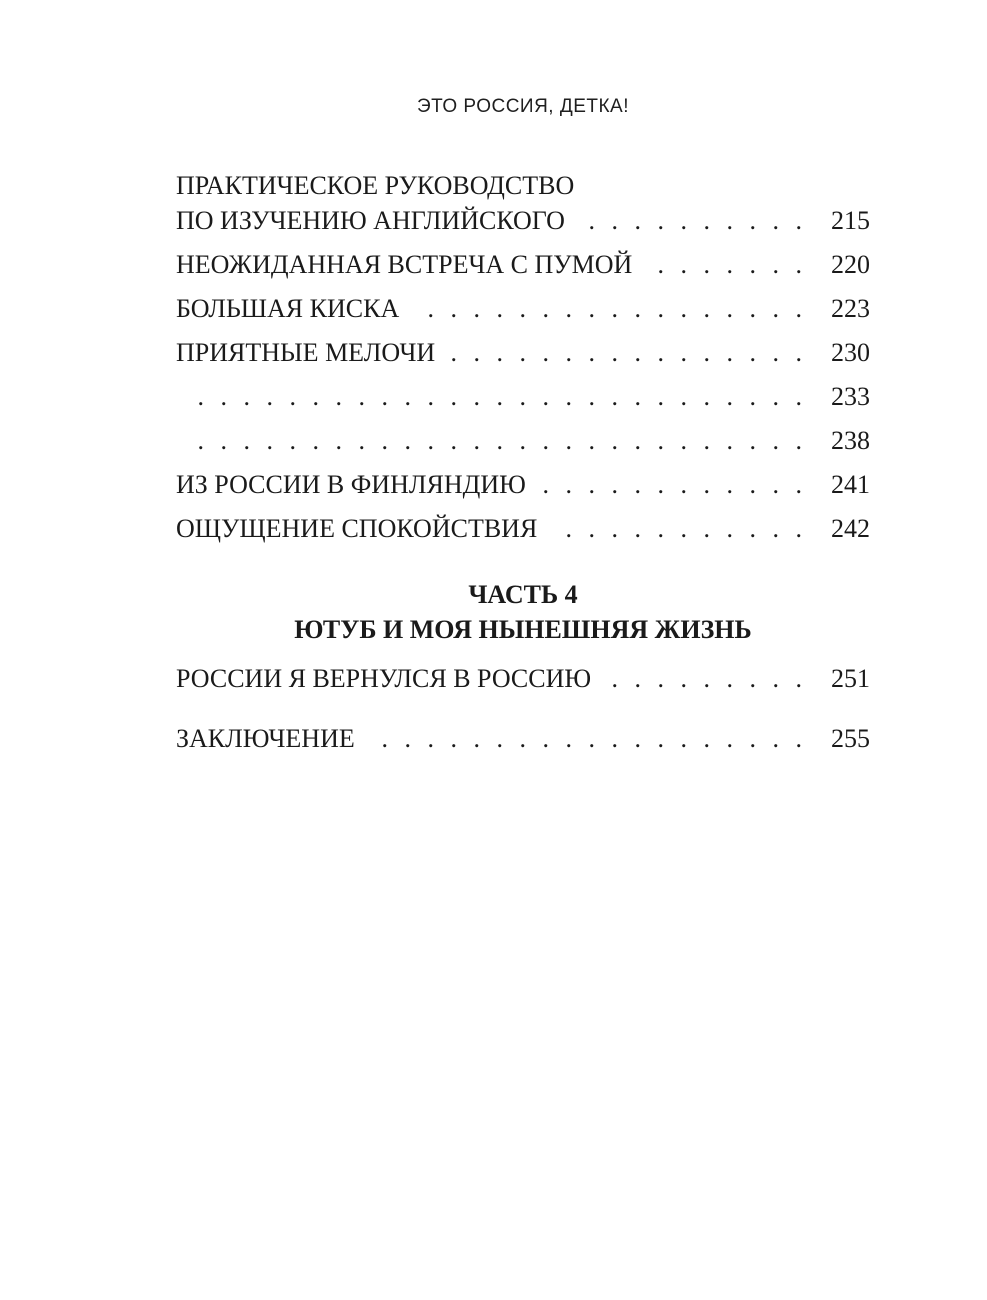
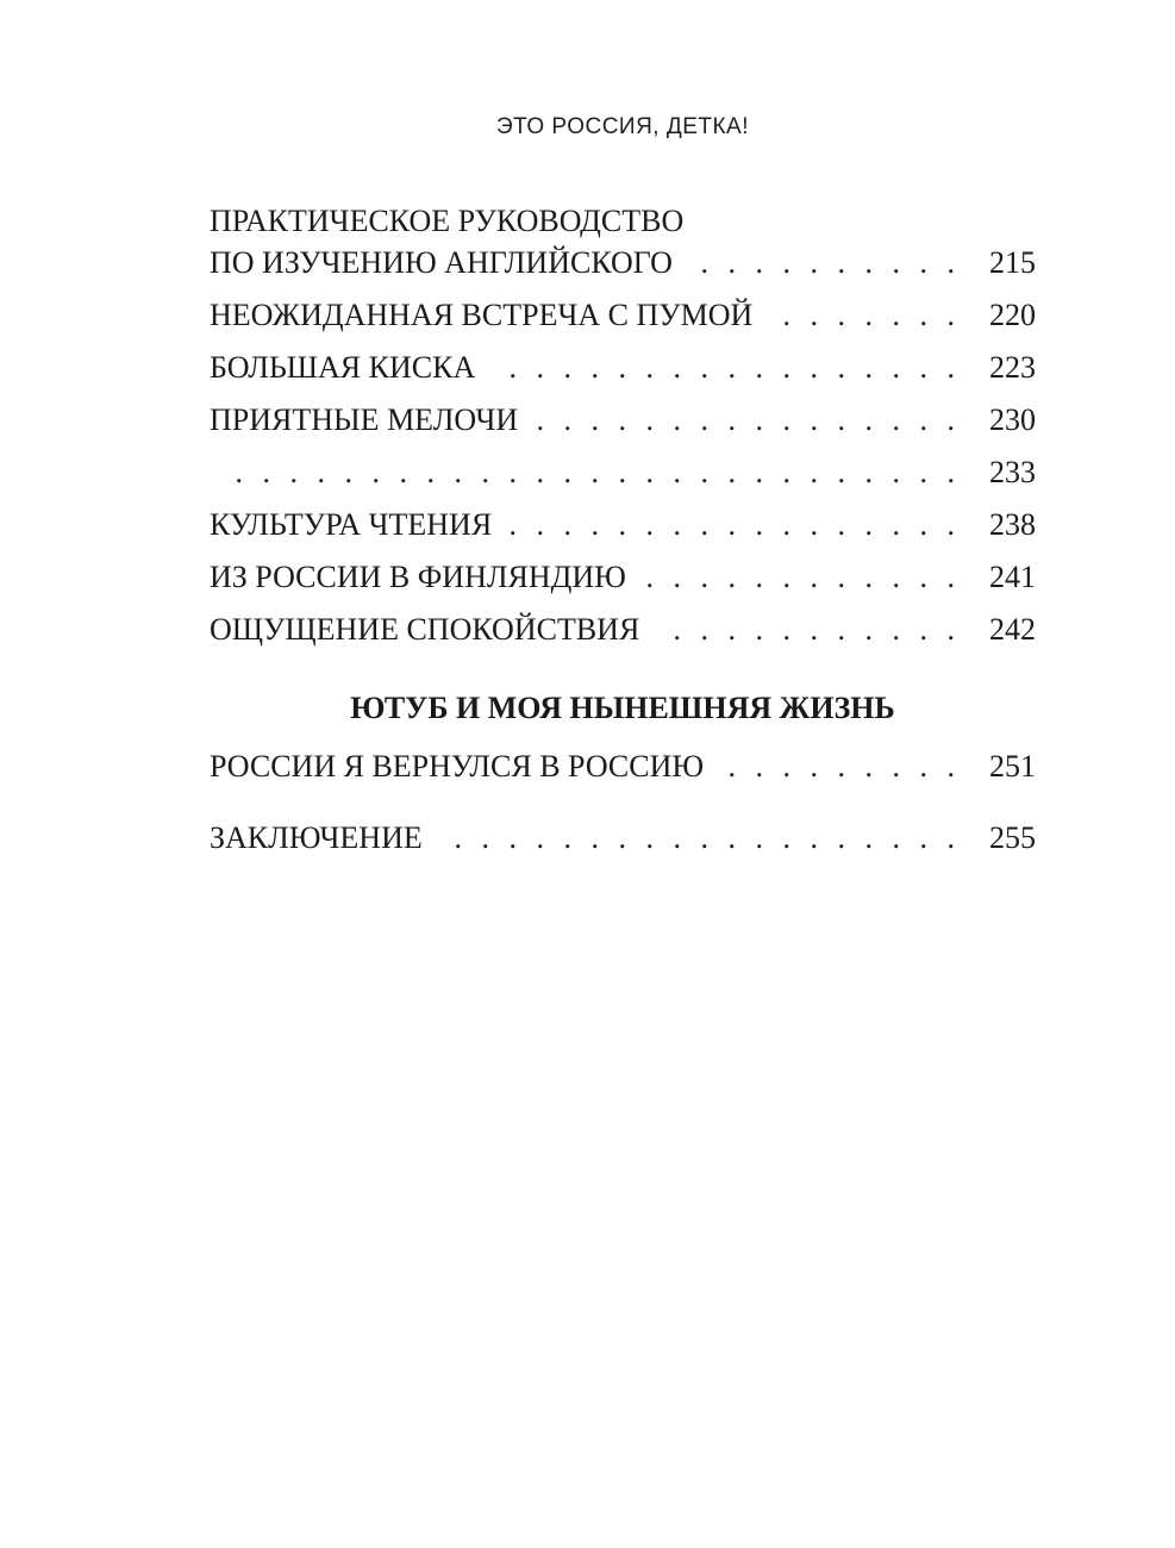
  ЭТО РОССИЯ, ДЕТКА!
  ПРАКТИЧЕСКОЕ РУКОВОДСТВО
  ПО ИЗУЧЕНИЮ АНГЛИЙСКОГО
  215
  НЕОЖИДАННАЯ ВСТРЕЧА С ПУМОЙ
  220
  БОЛЬШАЯ КИСКА
  223
  ПРИЯТНЫЕ МЕЛОЧИ
  230
  233
+ КУЛЬТУРА ЧТЕНИЯ
  238
  ИЗ РОССИИ В ФИНЛЯНДИЮ
  241
  ОЩУЩЕНИЕ СПОКОЙСТВИЯ
  242
- ЧАСТЬ 4
  ЮТУБ И МОЯ НЫНЕШНЯЯ ЖИЗНЬ
  РОССИИ Я ВЕРНУЛСЯ В РОССИЮ
  251
  ЗАКЛЮЧЕНИЕ
  255
